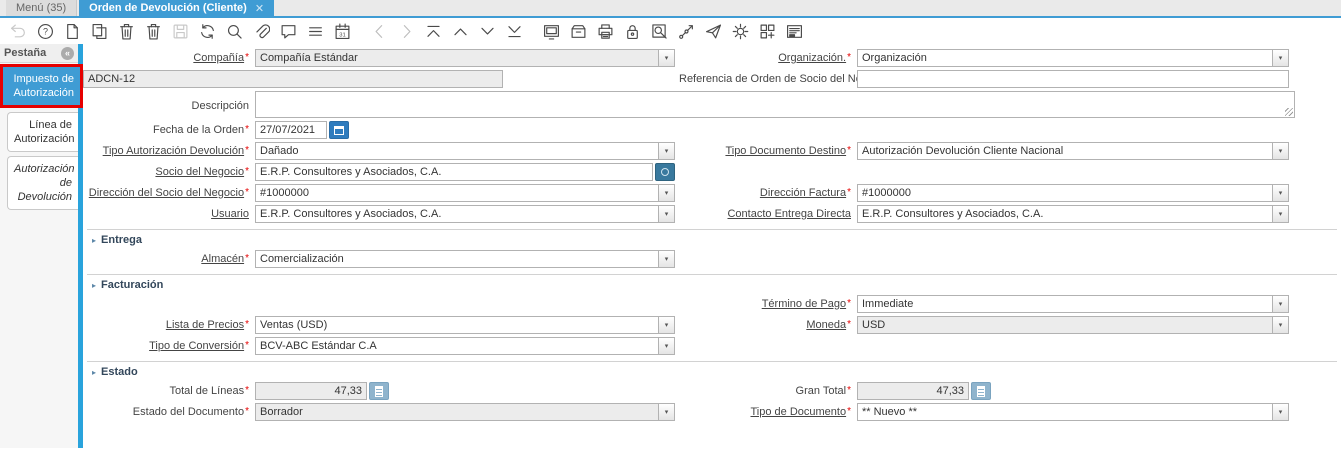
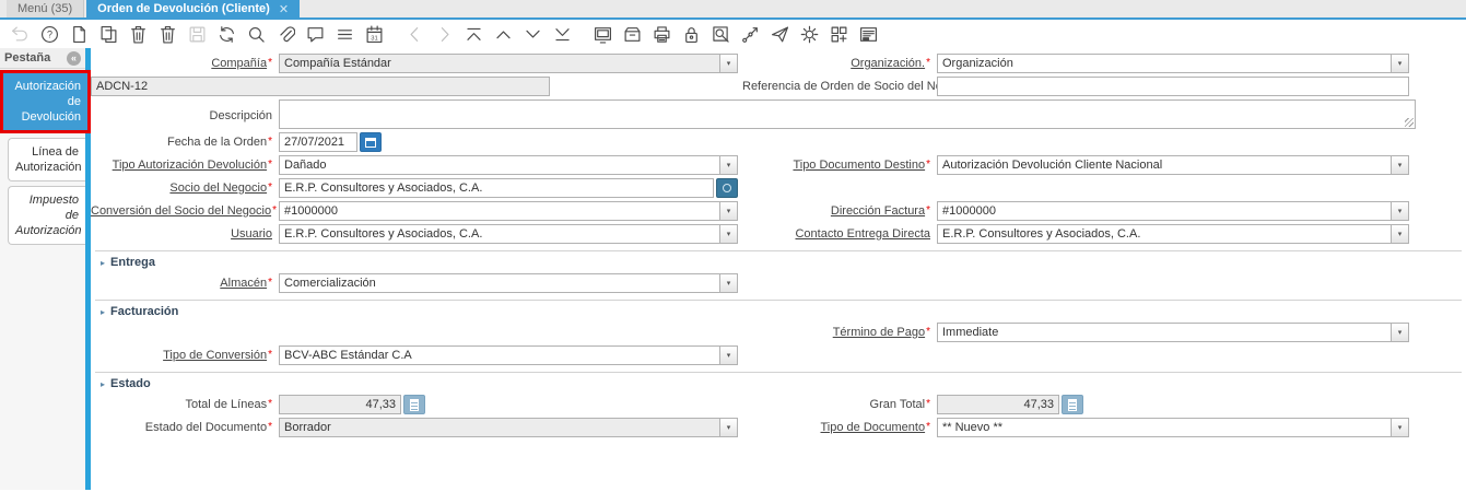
  Menú (35)
  Orden de Devolución (Cliente)
  ✕
  ?
  Pestaña
  «
- Impuesto de Autorización
+ Autorización de Devolución
  Línea de Autorización
- Autorización de Devolución
+ Impuesto de Autorización
  Compañía*
  Compañía Estándar
  Organización.*
  Organización
  ADCN-12
  Referencia de Orden de Socio del N
  Descripción
  Fecha de la Orden*
  27/07/2021
  Tipo Autorización Devolución*
  Dañado
  Tipo Documento Destino*
  Autorización Devolución Cliente Nacional
  Socio del Negocio*
  E.R.P. Consultores y Asociados, C.A.
- Dirección del Socio del Negocio*
+ Conversión del Socio del Negocio*
  #1000000
  Dirección Factura*
  #1000000
  Usuario
  E.R.P. Consultores y Asociados, C.A.
  Contacto Entrega Directa
  E.R.P. Consultores y Asociados, C.A.
  ▸
  Entrega
  Almacén*
  Comercialización
  ▸
  Facturación
  Término de Pago*
  Immediate
- Lista de Precios*
- Ventas (USD)
- Moneda*
- USD
  Tipo de Conversión*
  BCV-ABC Estándar C.A
  ▸
  Estado
  Total de Líneas*
  47,33
  Gran Total*
  47,33
  Estado del Documento*
  Borrador
  Tipo de Documento*
  ** Nuevo **
